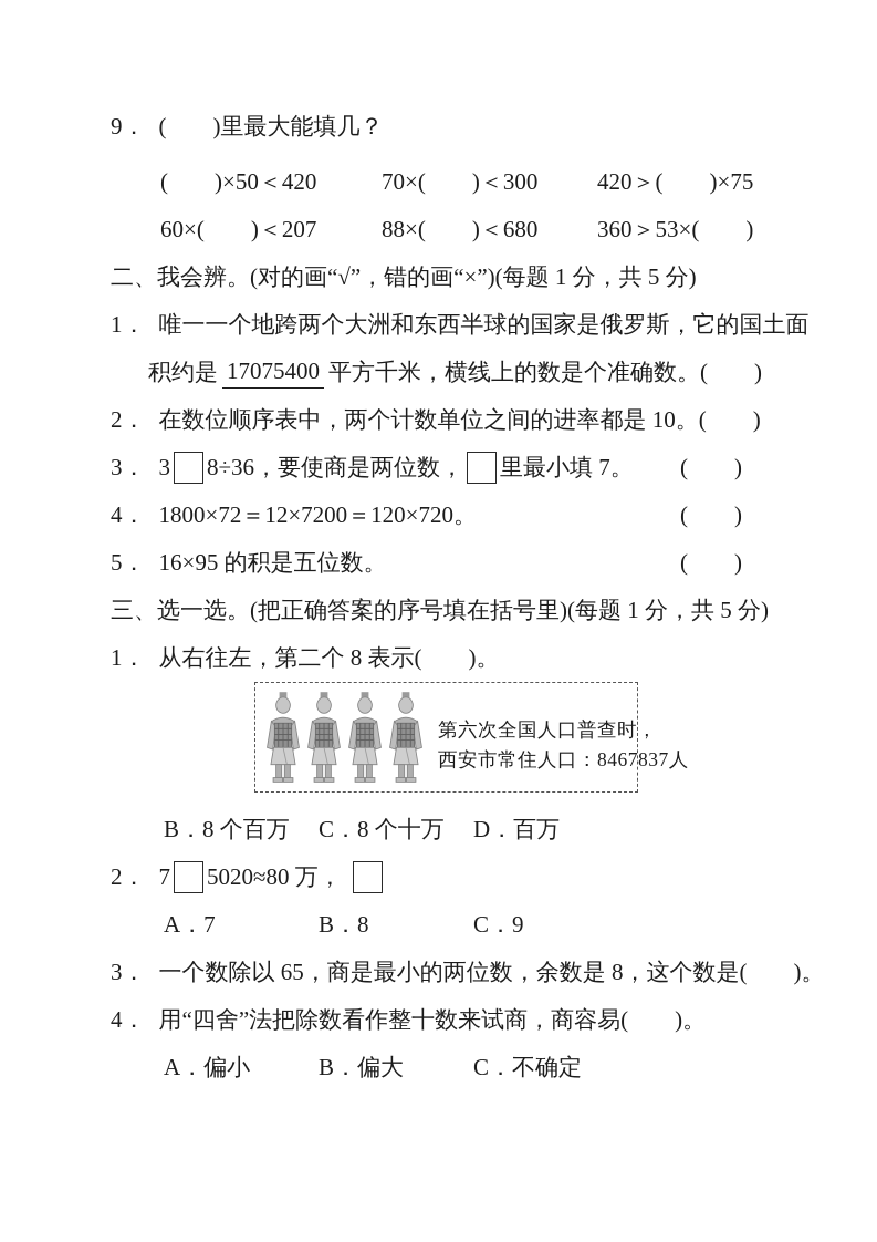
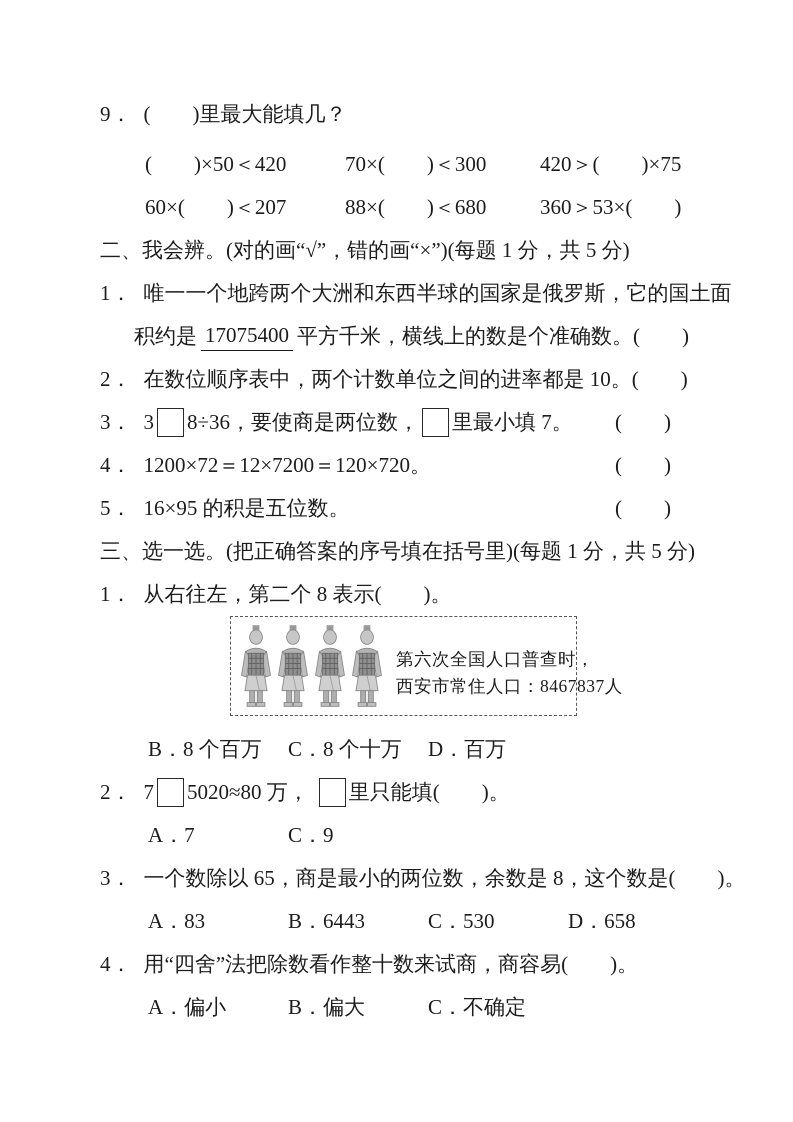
  9．
  ( )里最大能填几？
  ( )×50＜420
  70×( )＜300
  420＞( )×75
  60×( )＜207
  88×( )＜680
  360＞53×( )
  二、我会辨。(对的画“√”，错的画“×”)(每题 1 分，共 5 分)
  1．
  唯一一个地跨两个大洲和东西半球的国家是俄罗斯，它的国土面
  积约是
  17075400
  平方千米，横线上的数是个准确数。
  ( )
  2．
  在数位顺序表中，两个计数单位之间的进率都是 10。
  ( )
  3．
  3
  8÷36，要使商是两位数，
  里最小填 7。
  ( )
  4．
- 1800×72＝12×7200＝120×720。
+ 1200×72＝12×7200＝120×720。
  ( )
  5．
  16×95 的积是五位数。
  ( )
  三、选一选。(把正确答案的序号填在括号里)(每题 1 分，共 5 分)
  1．
  从右往左，第二个 8 表示( )。
  第六次全国人口普查时，
  西安市常住人口：8467837人
  B．8 个百万
  C．8 个十万
  D．百万
  2．
  7
  5020≈80 万，
+ 里只能填( )。
  A．7
- B．8
  C．9
  3．
  一个数除以 65，商是最小的两位数，余数是 8，这个数是( )。
+ A．83
+ B．6443
+ C．530
+ D．658
  4．
  用“四舍”法把除数看作整十数来试商，商容易( )。
  A．偏小
  B．偏大
  C．不确定
